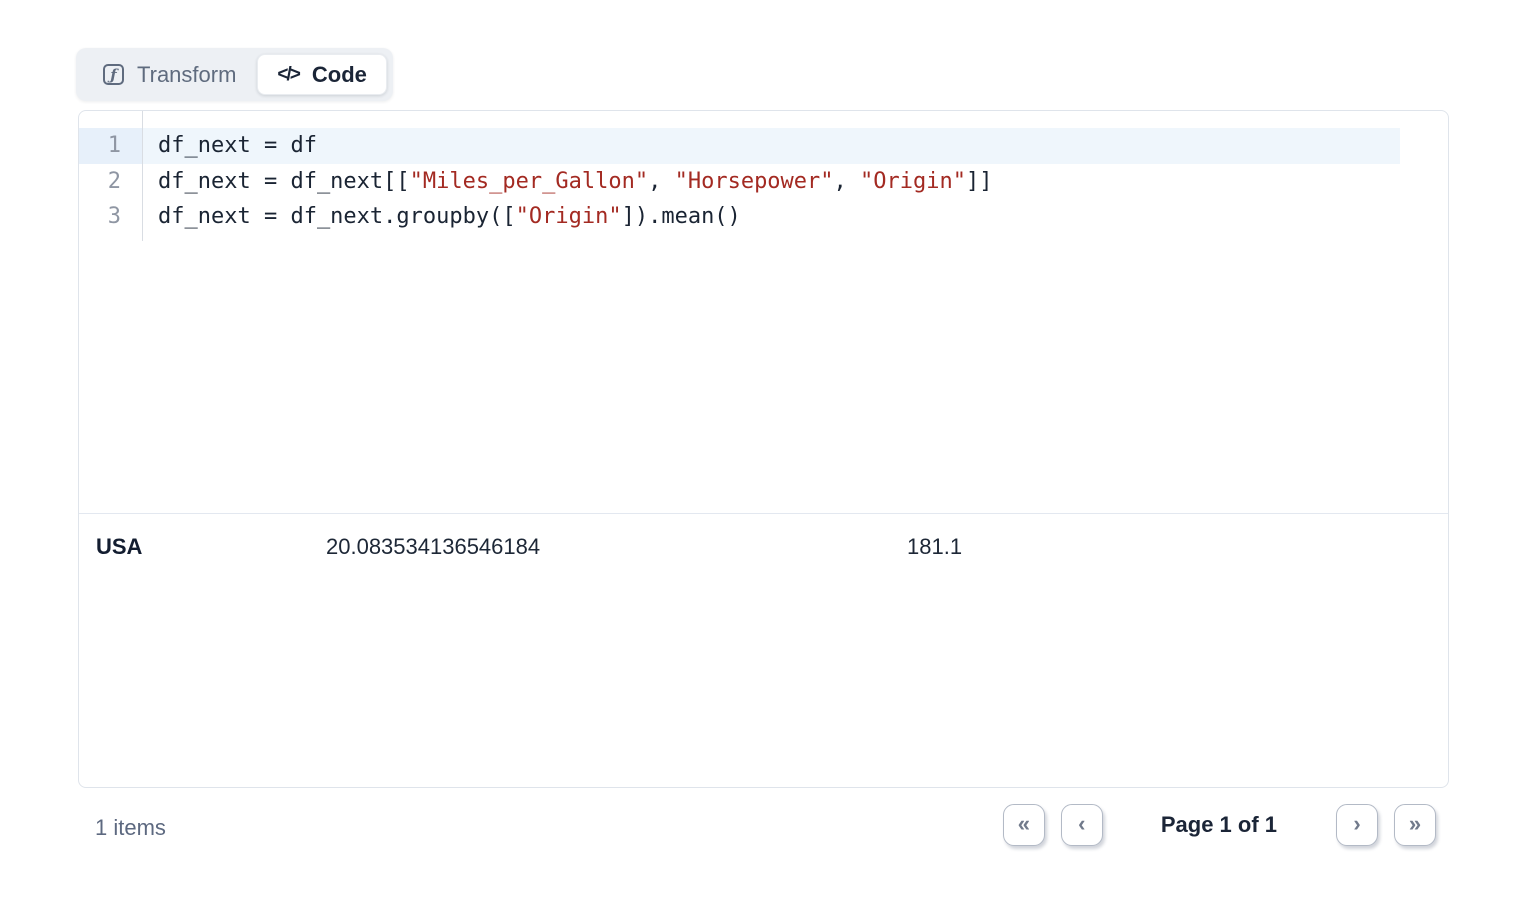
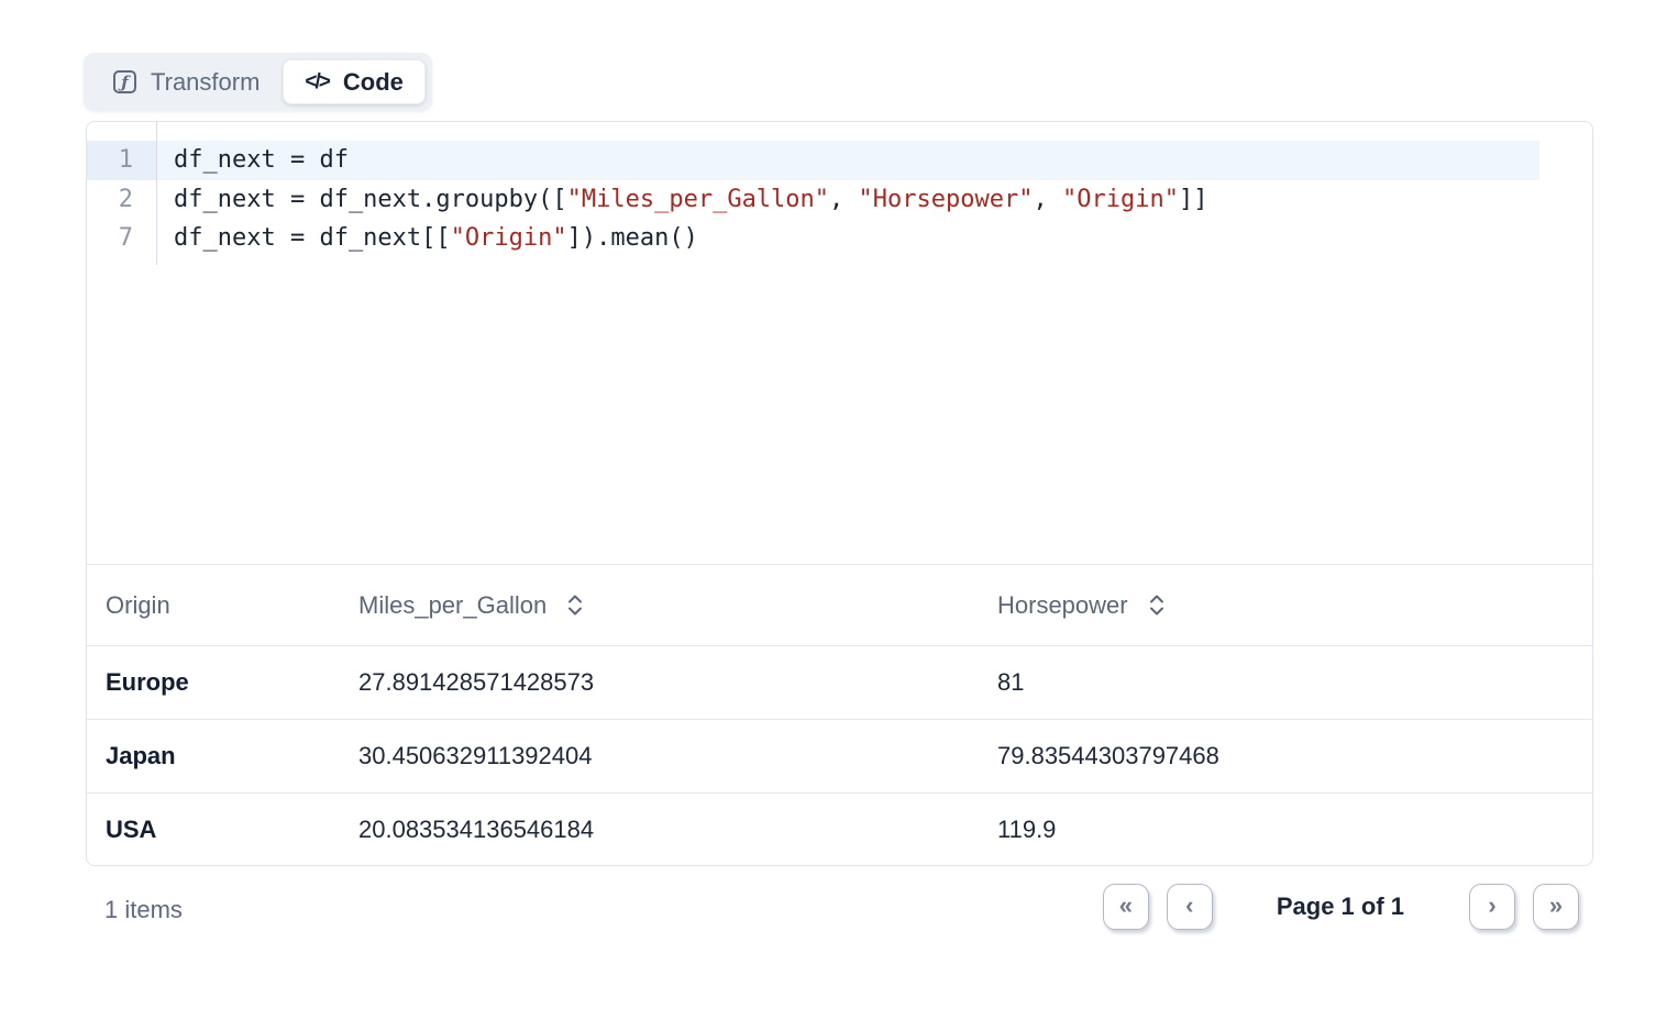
  ƒ
  Transform
  </>
  Code
  1
  df_next = df
  2
- df_next = df_next[["Miles_per_Gallon", "Horsepower", "Origin"]]
+ df_next = df_next.groupby(["Miles_per_Gallon", "Horsepower", "Origin"]]
- 3
+ 7
- df_next = df_next.groupby(["Origin"]).mean()
+ df_next = df_next[["Origin"]).mean()
+ Origin
+ Miles_per_Gallon
+ Horsepower
+ Europe
+ 27.891428571428573
+ 81
+ Japan
+ 30.450632911392404
+ 79.83544303797468
  USA
  20.083534136546184
- 181.1
+ 119.9
  1 items
  «
  ‹
  Page 1 of 1
  ›
  »
